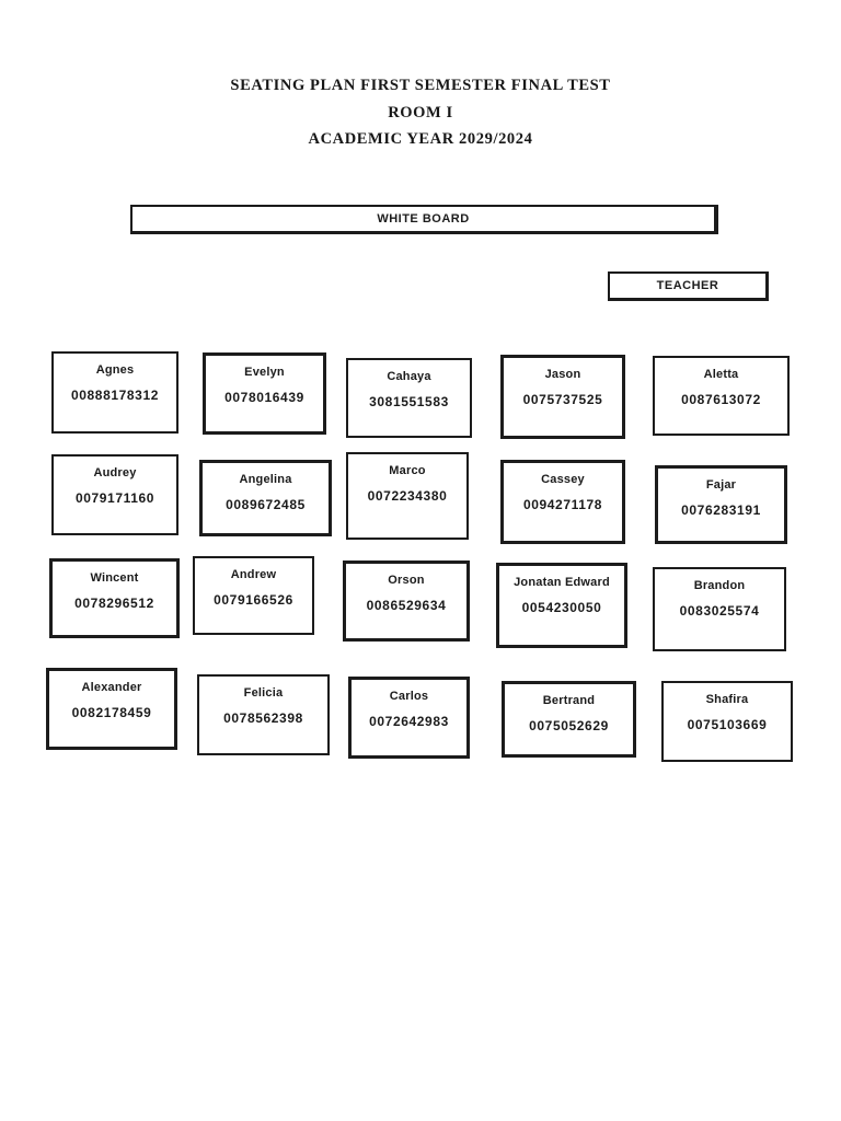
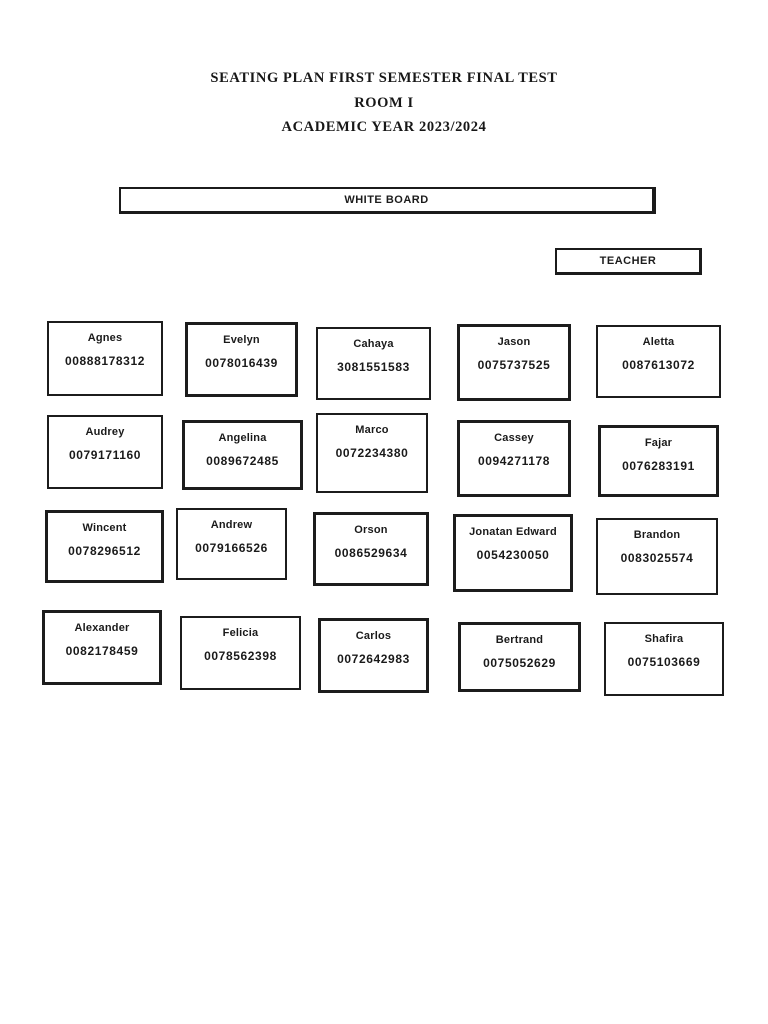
  SEATING PLAN FIRST SEMESTER FINAL TEST
  ROOM I
- ACADEMIC YEAR 2029/2024
+ ACADEMIC YEAR 2023/2024
  WHITE BOARD
  TEACHER
  Agnes
  00888178312
  Evelyn
  0078016439
  Cahaya
  3081551583
  Jason
  0075737525
  Aletta
  0087613072
  Audrey
  0079171160
  Angelina
  0089672485
  Marco
  0072234380
  Cassey
  0094271178
  Fajar
  0076283191
  Wincent
  0078296512
  Andrew
  0079166526
  Orson
  0086529634
  Jonatan Edward
  0054230050
  Brandon
  0083025574
  Alexander
  0082178459
  Felicia
  0078562398
  Carlos
  0072642983
  Bertrand
  0075052629
  Shafira
  0075103669
